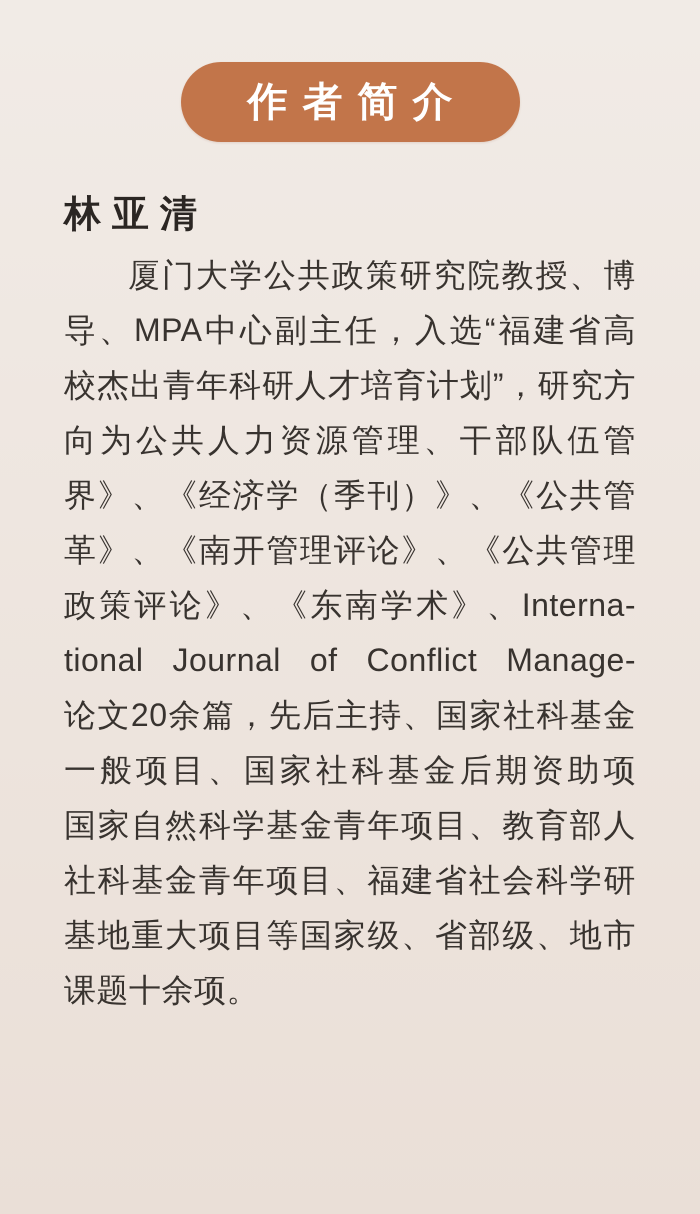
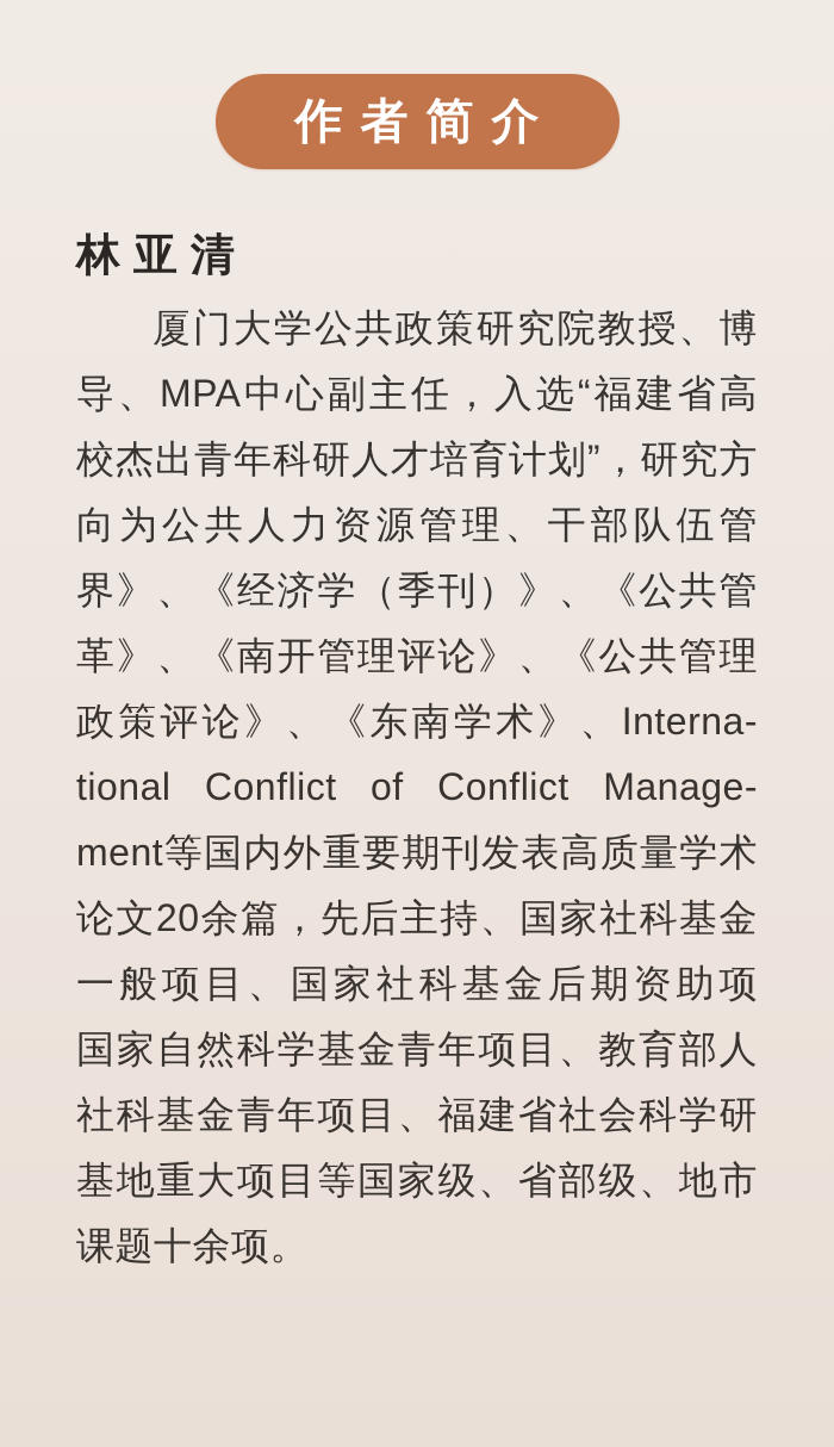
  作者简介
  林亚清
  厦门大学公共政策研究院教授、博
  导、MPA中心副主任，入选“福建省高
  校杰出青年科研人才培育计划”，研究方
  向为公共人力资源管理、干部队伍管
  界》、《经济学（季刊）》、《公共管
  革》、《南开管理评论》、《公共管理
  政策评论》、《东南学术》、Interna-
- tional Journal of Conflict Manage-
+ tional Conflict of Conflict Manage-
+ ment等国内外重要期刊发表高质量学术
  论文20余篇，先后主持、国家社科基金
  一般项目、国家社科基金后期资助项
  国家自然科学基金青年项目、教育部人
  社科基金青年项目、福建省社会科学研
  基地重大项目等国家级、省部级、地市
  课题十余项。
